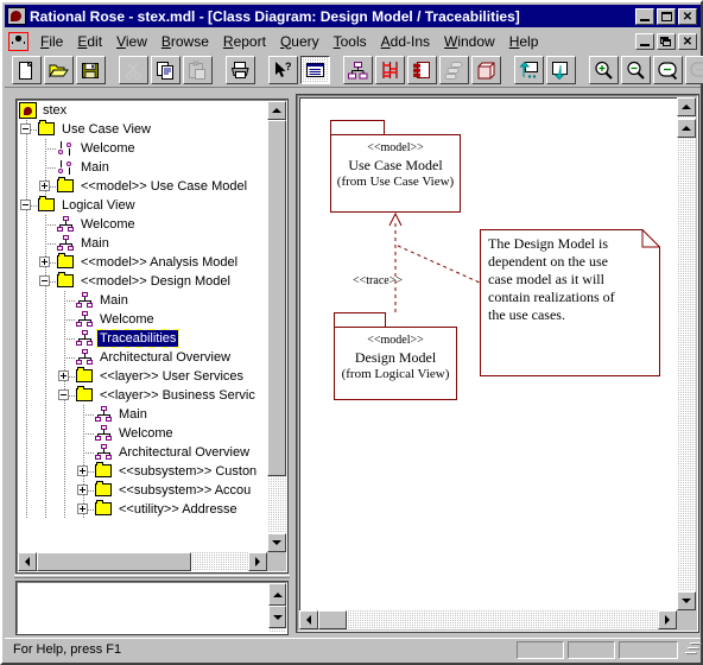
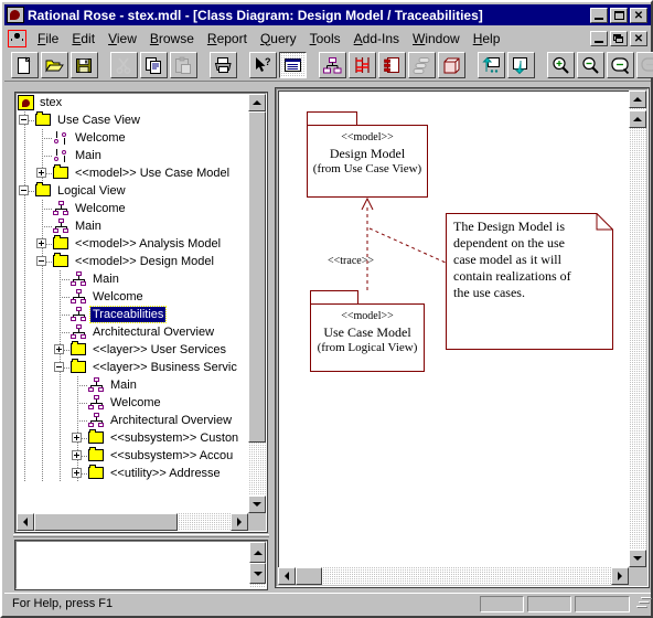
  Rational Rose - stex.mdl - [Class Diagram: Design Model / Traceabilities]
  ✕
  File
  Edit
  View
  Browse
  Report
  Query
  Tools
  Add-Ins
  Window
  Help
  ✕
  ?
  stex
  Use Case View
  Welcome
  Main
  <<model>> Use Case Model
  Logical View
  Welcome
  Main
  <<model>> Analysis Model
  <<model>> Design Model
  Main
  Welcome
  Traceabilities
  Architectural Overview
  <<layer>> User Services
  <<layer>> Business Servic
  Main
  Welcome
  Architectural Overview
  <<subsystem>> Custon
  <<subsystem>> Accou
  <<utility>> Addresse
  <<model>>
- Use Case Model
+ Design Model
  (from Use Case View)
  <<model>>
- Design Model
+ Use Case Model
  (from Logical View)
  <<trace>>
  The Design Model is
  dependent on the use
  case model as it will
  contain realizations of
  the use cases.
  For Help, press F1
